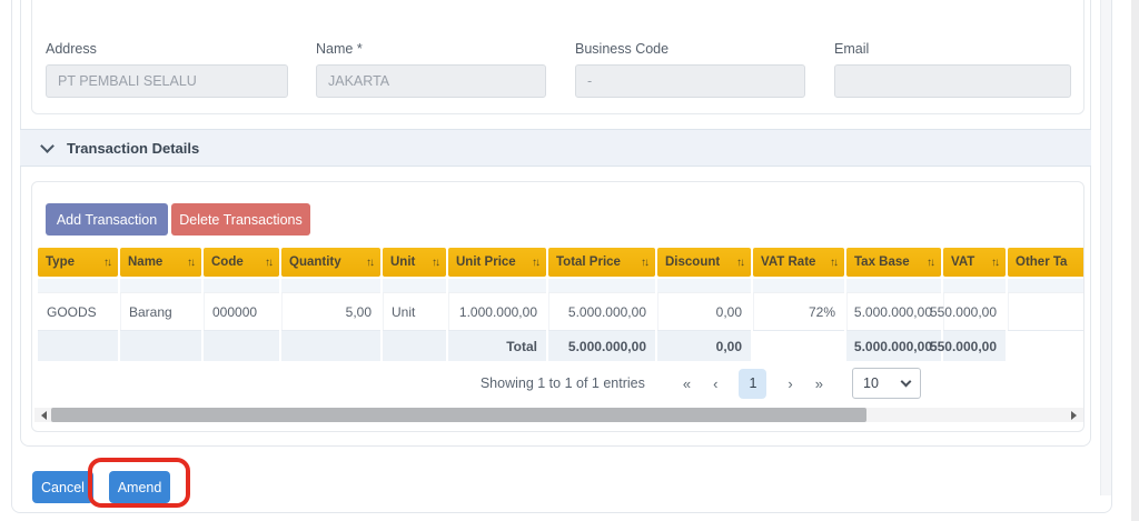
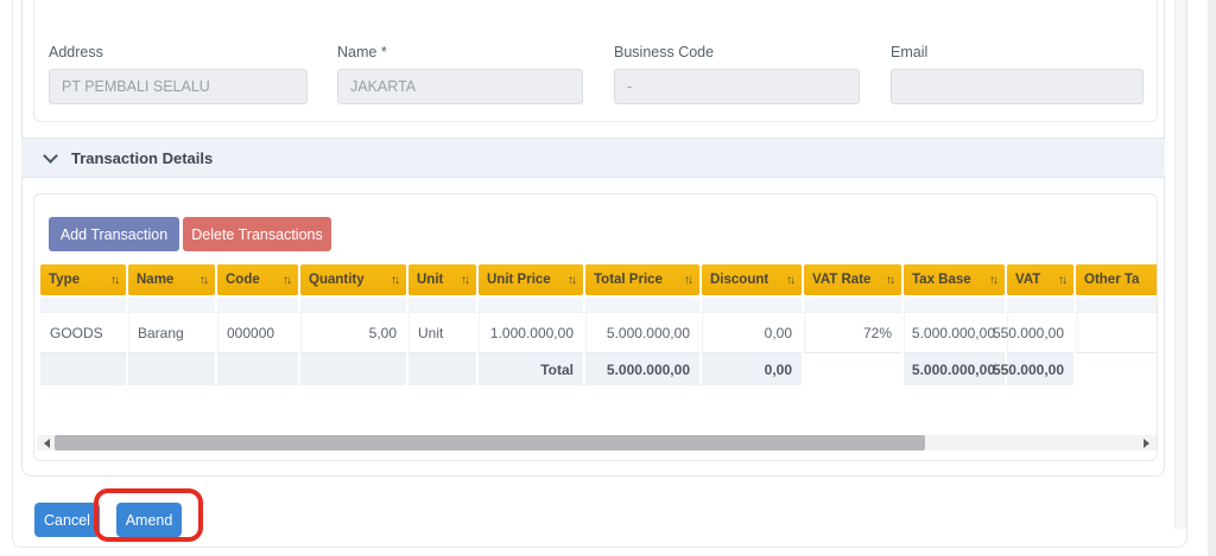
  Address
  PT PEMBALI SELALU
  Name *
  JAKARTA
  Business Code
  -
  Email
  Transaction Details
  Add Transaction
  Delete Transactions
  Type
  ↑↓
  Name
  ↑↓
  Code
  ↑↓
  Quantity
  ↑↓
  Unit
  ↑↓
  Unit Price
  ↑↓
  Total Price
  ↑↓
  Discount
  ↑↓
  VAT Rate
  ↑↓
  Tax Base
  ↑↓
  VAT
  ↑↓
  Other Ta
  GOODS
  Barang
  000000
  5,00
  Unit
  1.000.000,00
  5.000.000,00
  0,00
  72%
  5.000.000,00
  550.000,00
  Total
  5.000.000,00
  0,00
  5.000.000,00
  550.000,00
- Showing 1 to 1 of 1 entries
- «
- ‹
- 1
- ›
- »
- 10
  Cancel
  Amend
